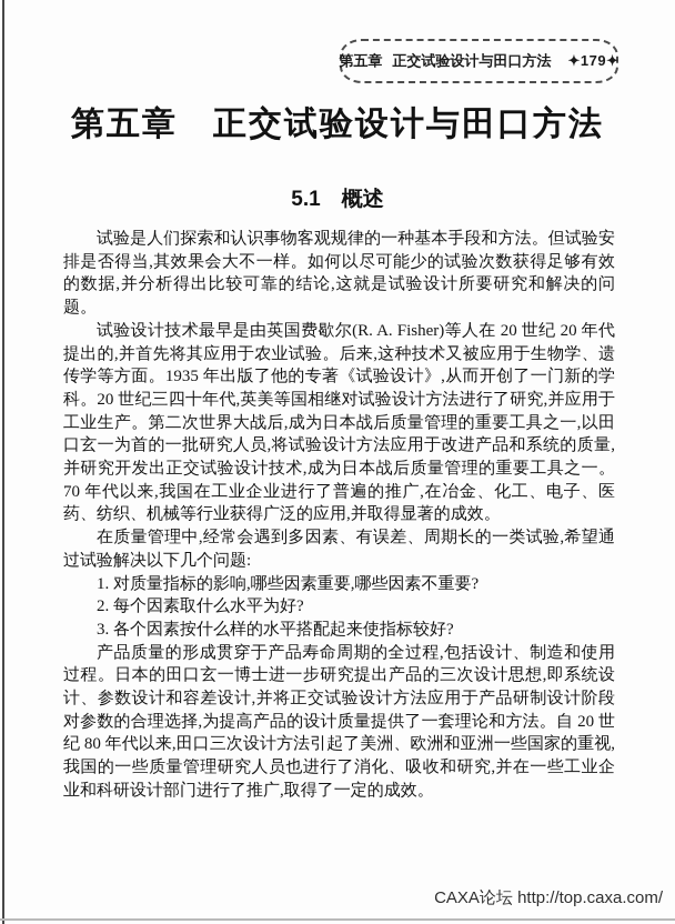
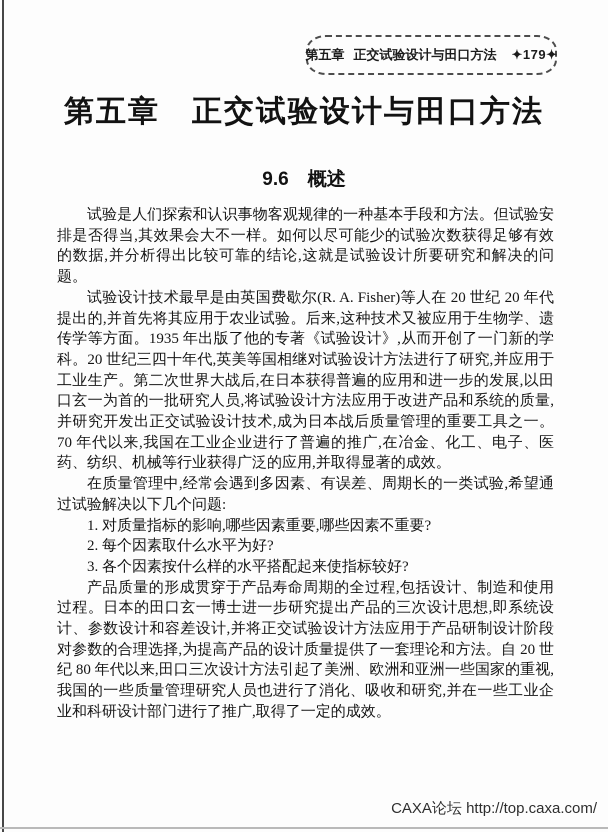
  第五章
  正交试验设计与田口方法
  ✦179✦
  第五章 正交试验设计与田口方法
- 5.1 概述
+ 9.6 概述
  试验是人们探索和认识事物客观规律的一种基本手段和方法。但试验安排是否得当,其效果会大不一样。如何以尽可能少的试验次数获得足够有效的数据,并分析得出比较可靠的结论,这就是试验设计所要研究和解决的问题。
- 试验设计技术最早是由英国费歇尔(R. A. Fisher)等人在 20 世纪 20 年代提出的,并首先将其应用于农业试验。后来,这种技术又被应用于生物学、遗传学等方面。1935 年出版了他的专著《试验设计》,从而开创了一门新的学科。20 世纪三四十年代,英美等国相继对试验设计方法进行了研究,并应用于工业生产。第二次世界大战后,成为日本战后质量管理的重要工具之一,以田口玄一为首的一批研究人员,将试验设计方法应用于改进产品和系统的质量,并研究开发出正交试验设计技术,成为日本战后质量管理的重要工具之一。70 年代以来,我国在工业企业进行了普遍的推广,在冶金、化工、电子、医药、纺织、机械等行业获得广泛的应用,并取得显著的成效。
+ 试验设计技术最早是由英国费歇尔(R. A. Fisher)等人在 20 世纪 20 年代提出的,并首先将其应用于农业试验。后来,这种技术又被应用于生物学、遗传学等方面。1935 年出版了他的专著《试验设计》,从而开创了一门新的学科。20 世纪三四十年代,英美等国相继对试验设计方法进行了研究,并应用于工业生产。第二次世界大战后,在日本获得普遍的应用和进一步的发展,以田口玄一为首的一批研究人员,将试验设计方法应用于改进产品和系统的质量,并研究开发出正交试验设计技术,成为日本战后质量管理的重要工具之一。70 年代以来,我国在工业企业进行了普遍的推广,在冶金、化工、电子、医药、纺织、机械等行业获得广泛的应用,并取得显著的成效。
  在质量管理中,经常会遇到多因素、有误差、周期长的一类试验,希望通过试验解决以下几个问题:
  1. 对质量指标的影响,哪些因素重要,哪些因素不重要?
  2. 每个因素取什么水平为好?
  3. 各个因素按什么样的水平搭配起来使指标较好?
  产品质量的形成贯穿于产品寿命周期的全过程,包括设计、制造和使用过程。日本的田口玄一博士进一步研究提出产品的三次设计思想,即系统设计、参数设计和容差设计,并将正交试验设计方法应用于产品研制设计阶段对参数的合理选择,为提高产品的设计质量提供了一套理论和方法。自 20 世纪 80 年代以来,田口三次设计方法引起了美洲、欧洲和亚洲一些国家的重视,我国的一些质量管理研究人员也进行了消化、吸收和研究,并在一些工业企业和科研设计部门进行了推广,取得了一定的成效。
  CAXA论坛 http://top.caxa.com/
